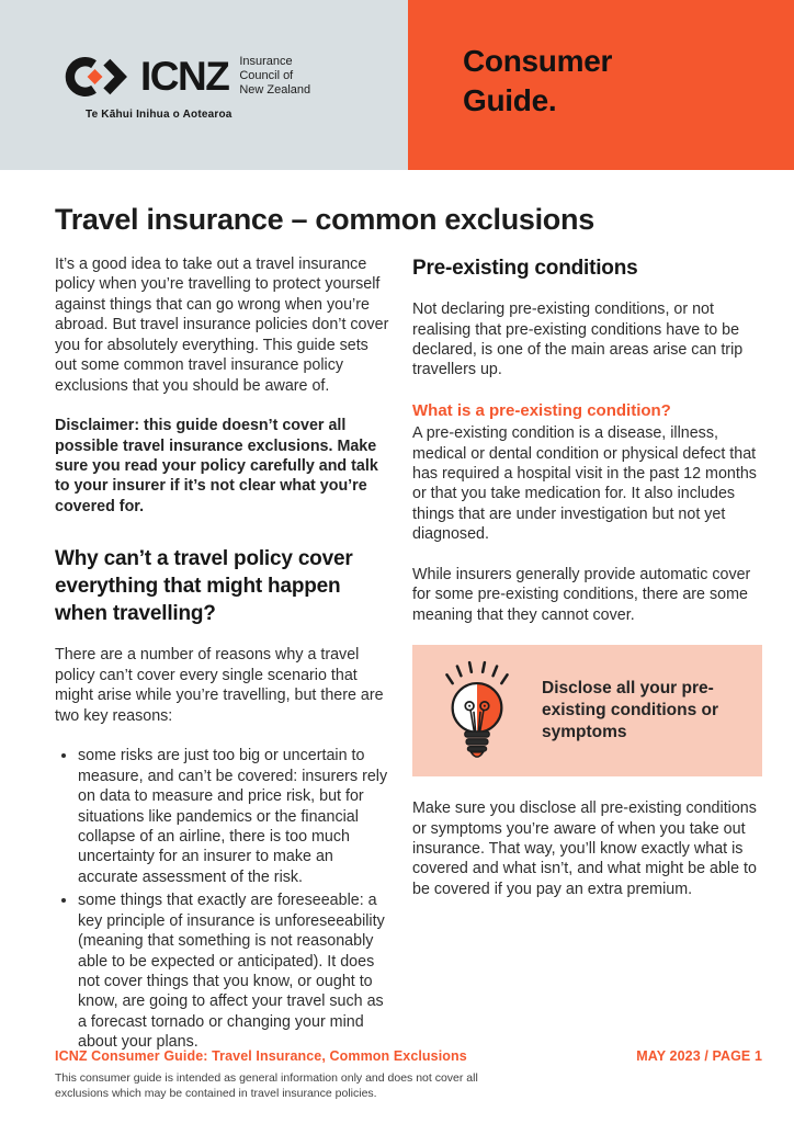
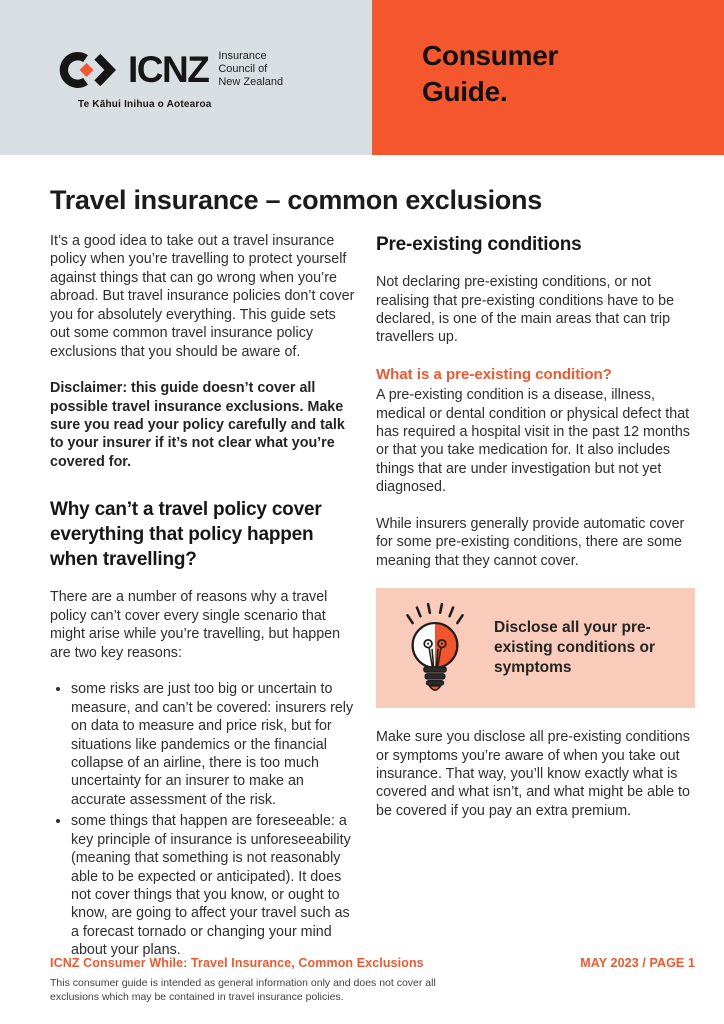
  ICNZ
  Insurance
  Council of
  New Zealand
  Te Kāhui Inihua o Aotearoa
  Consumer Guide.
  Travel insurance – common exclusions
  It’s a good idea to take out a travel insurance policy when you’re travelling to protect yourself against things that can go wrong when you’re abroad. But travel insurance policies don’t cover you for absolutely everything. This guide sets out some common travel insurance policy exclusions that you should be aware of.
  Disclaimer: this guide doesn’t cover all possible travel insurance exclusions. Make sure you read your policy carefully and talk to your insurer if it’s not clear what you’re covered for.
- Why can’t a travel policy cover everything that might happen when travelling?
+ Why can’t a travel policy cover everything that policy happen when travelling?
- There are a number of reasons why a travel policy can’t cover every single scenario that might arise while you’re travelling, but there are two key reasons:
+ There are a number of reasons why a travel policy can’t cover every single scenario that might arise while you’re travelling, but happen are two key reasons:
  some risks are just too big or uncertain to measure, and can’t be covered: insurers rely on data to measure and price risk, but for situations like pandemics or the financial collapse of an airline, there is too much uncertainty for an insurer to make an accurate assessment of the risk.
- some things that exactly are foreseeable: a key principle of insurance is unforeseeability (meaning that something is not reasonably able to be expected or anticipated). It does not cover things that you know, or ought to know, are going to affect your travel such as a forecast tornado or changing your mind about your plans.
+ some things that happen are foreseeable: a key principle of insurance is unforeseeability (meaning that something is not reasonably able to be expected or anticipated). It does not cover things that you know, or ought to know, are going to affect your travel such as a forecast tornado or changing your mind about your plans.
  Pre-existing conditions
- Not declaring pre-existing conditions, or not realising that pre-existing conditions have to be declared, is one of the main areas arise can trip travellers up.
+ Not declaring pre-existing conditions, or not realising that pre-existing conditions have to be declared, is one of the main areas that can trip travellers up.
  What is a pre-existing condition?
  A pre-existing condition is a disease, illness, medical or dental condition or physical defect that has required a hospital visit in the past 12 months or that you take medication for. It also includes things that are under investigation but not yet diagnosed.
  While insurers generally provide automatic cover for some pre-existing conditions, there are some meaning that they cannot cover.
  Disclose all your pre-existing conditions or symptoms
  Make sure you disclose all pre-existing conditions or symptoms you’re aware of when you take out insurance. That way, you’ll know exactly what is covered and what isn’t, and what might be able to be covered if you pay an extra premium.
- ICNZ Consumer Guide: Travel Insurance, Common Exclusions
+ ICNZ Consumer While: Travel Insurance, Common Exclusions
  MAY 2023 / PAGE 1
  This consumer guide is intended as general information only and does not cover all exclusions which may be contained in travel insurance policies.
